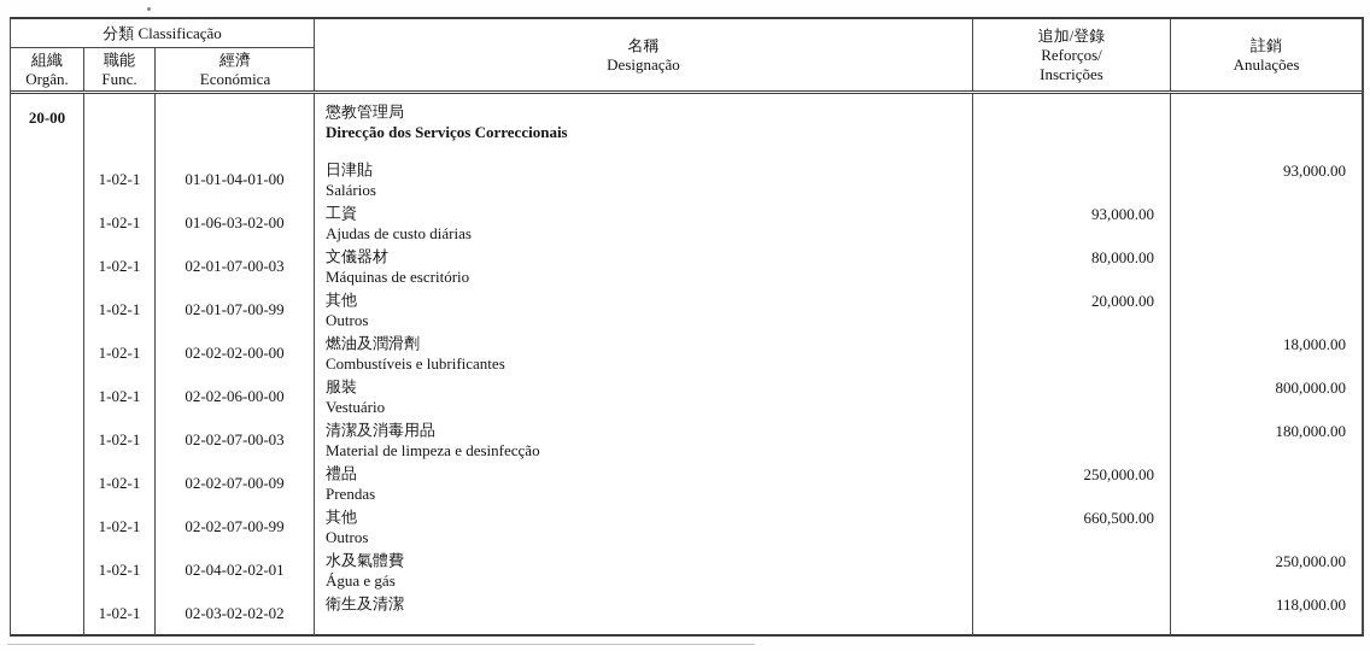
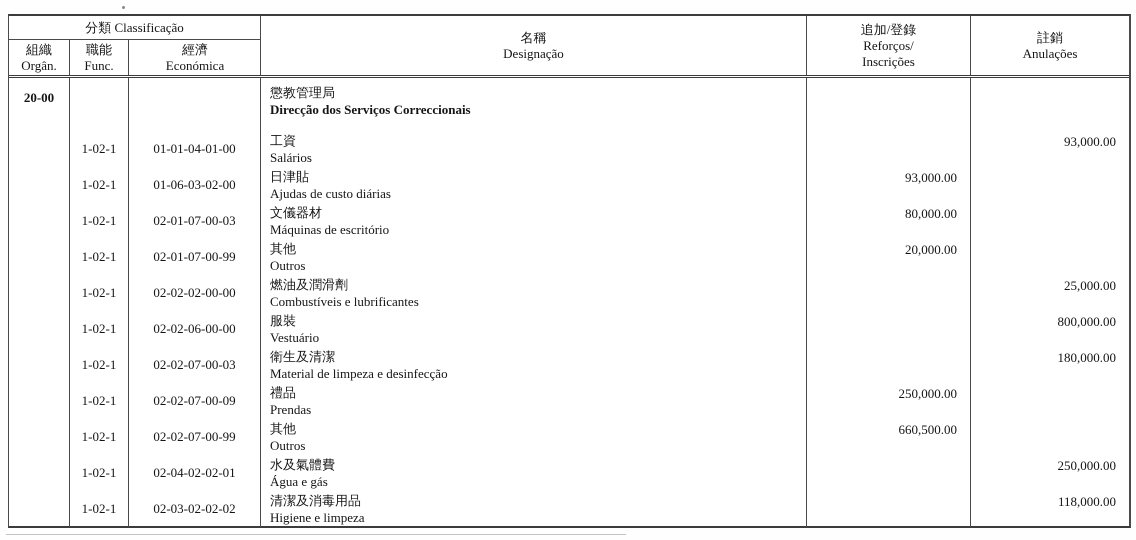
  分類 Classificação
  組織
  Orgân.
  職能
  Func.
  經濟
  Económica
  名稱
  Designação
  追加/登錄
  Reforços/
  Inscrições
  註銷
  Anulações
  20-00
  懲教管理局
  Direcção dos Serviços Correccionais
  1-02-1
  01-01-04-01-00
- 日津貼
+ 工資
  Salários
  93,000.00
  1-02-1
  01-06-03-02-00
- 工資
+ 日津貼
  Ajudas de custo diárias
  93,000.00
  1-02-1
  02-01-07-00-03
  文儀器材
  Máquinas de escritório
  80,000.00
  1-02-1
  02-01-07-00-99
  其他
  Outros
  20,000.00
  1-02-1
  02-02-02-00-00
  燃油及潤滑劑
  Combustíveis e lubrificantes
- 18,000.00
+ 25,000.00
  1-02-1
  02-02-06-00-00
  服裝
  Vestuário
  800,000.00
  1-02-1
  02-02-07-00-03
- 清潔及消毒用品
+ 衛生及清潔
  Material de limpeza e desinfecção
  180,000.00
  1-02-1
  02-02-07-00-09
  禮品
  Prendas
  250,000.00
  1-02-1
  02-02-07-00-99
  其他
  Outros
  660,500.00
  1-02-1
  02-04-02-02-01
  水及氣體費
  Água e gás
  250,000.00
  1-02-1
  02-03-02-02-02
- 衛生及清潔
+ 清潔及消毒用品
+ Higiene e limpeza
  118,000.00
